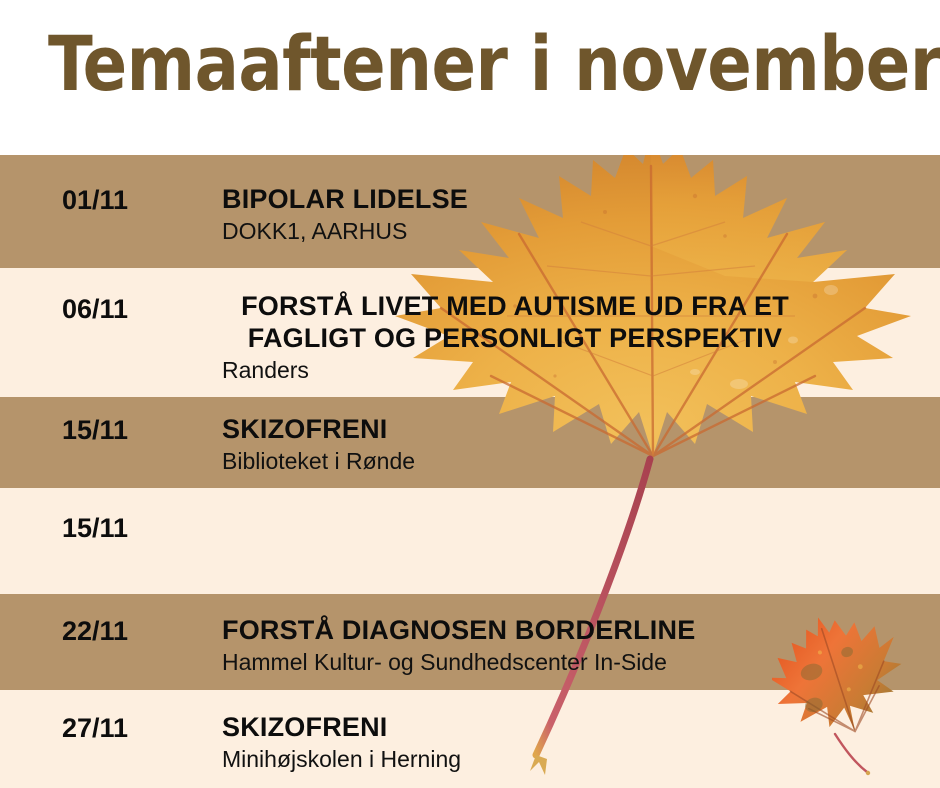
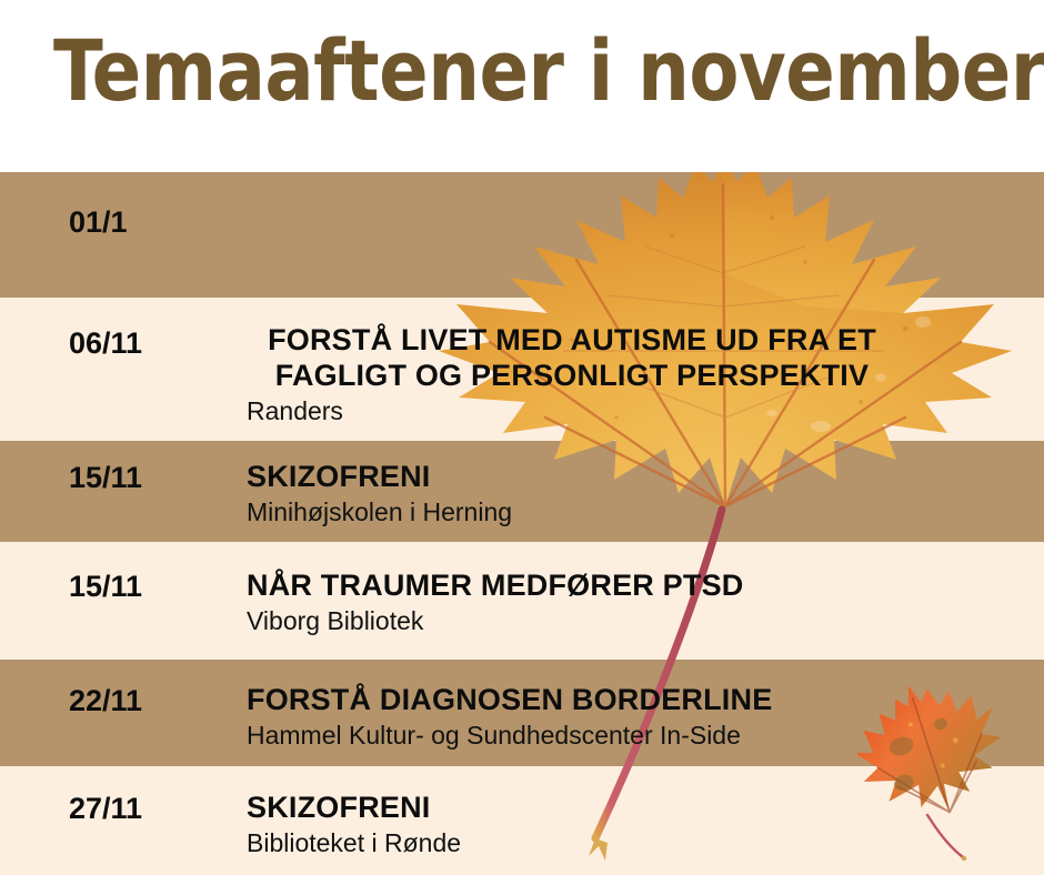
  Temaaftener i november
- 01/11
+ 01/1
- BIPOLAR LIDELSE
- DOKK1, AARHUS
  06/11
  FORSTÅ LIVET MED AUTISME UD FRA ET
  FAGLIGT OG PERSONLIGT PERSPEKTIV
  Randers
  15/11
  SKIZOFRENI
- Biblioteket i Rønde
+ Minihøjskolen i Herning
  15/11
+ NÅR TRAUMER MEDFØRER PTSD
+ Viborg Bibliotek
  22/11
  FORSTÅ DIAGNOSEN BORDERLINE
  Hammel Kultur- og Sundhedscenter In-Side
  27/11
  SKIZOFRENI
- Minihøjskolen i Herning
+ Biblioteket i Rønde
